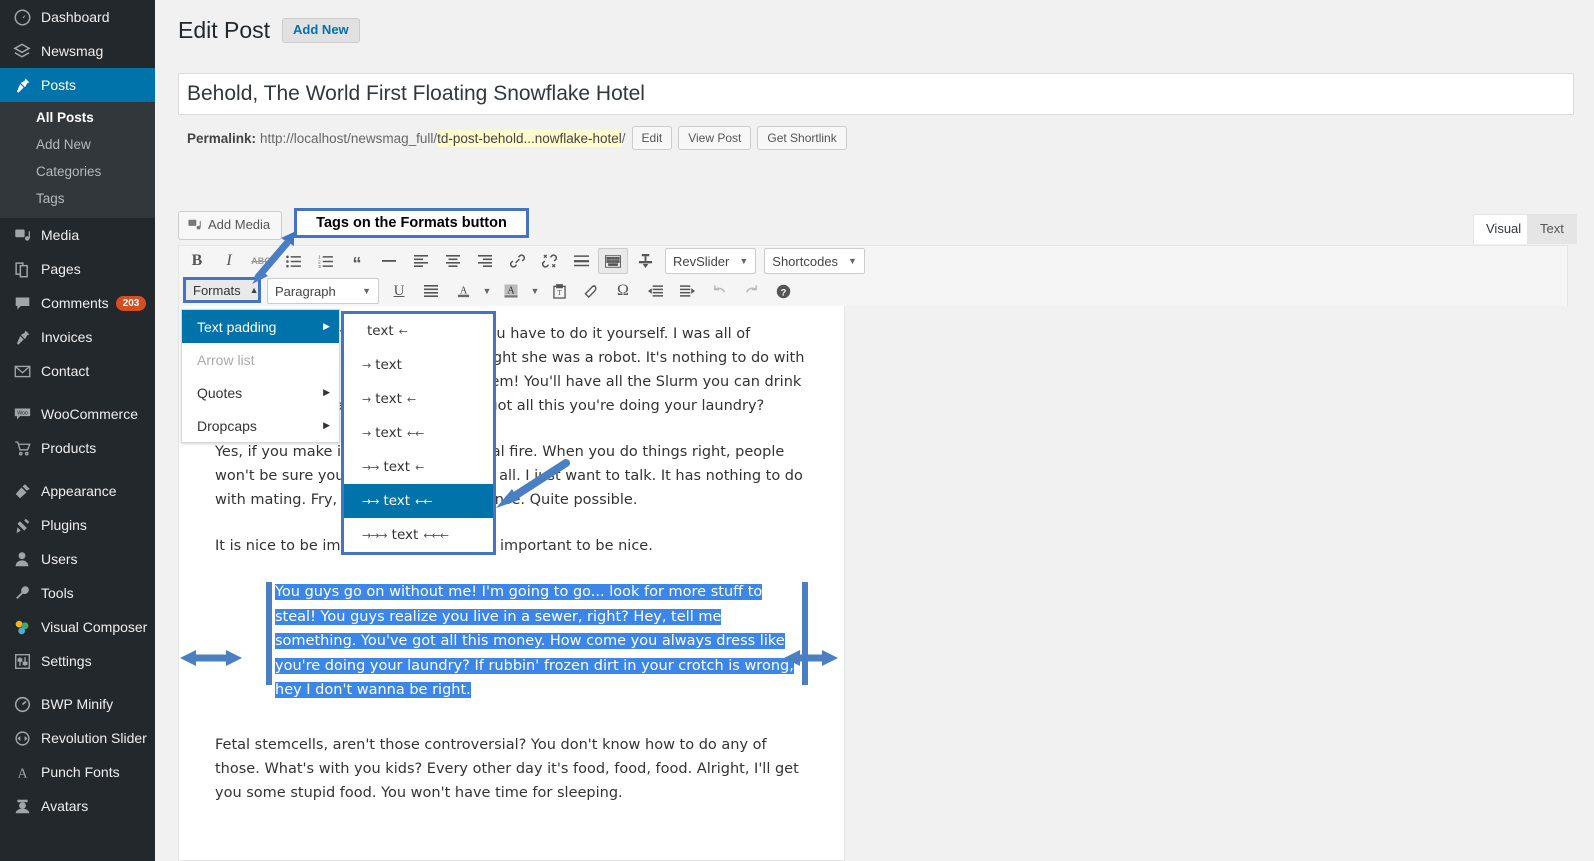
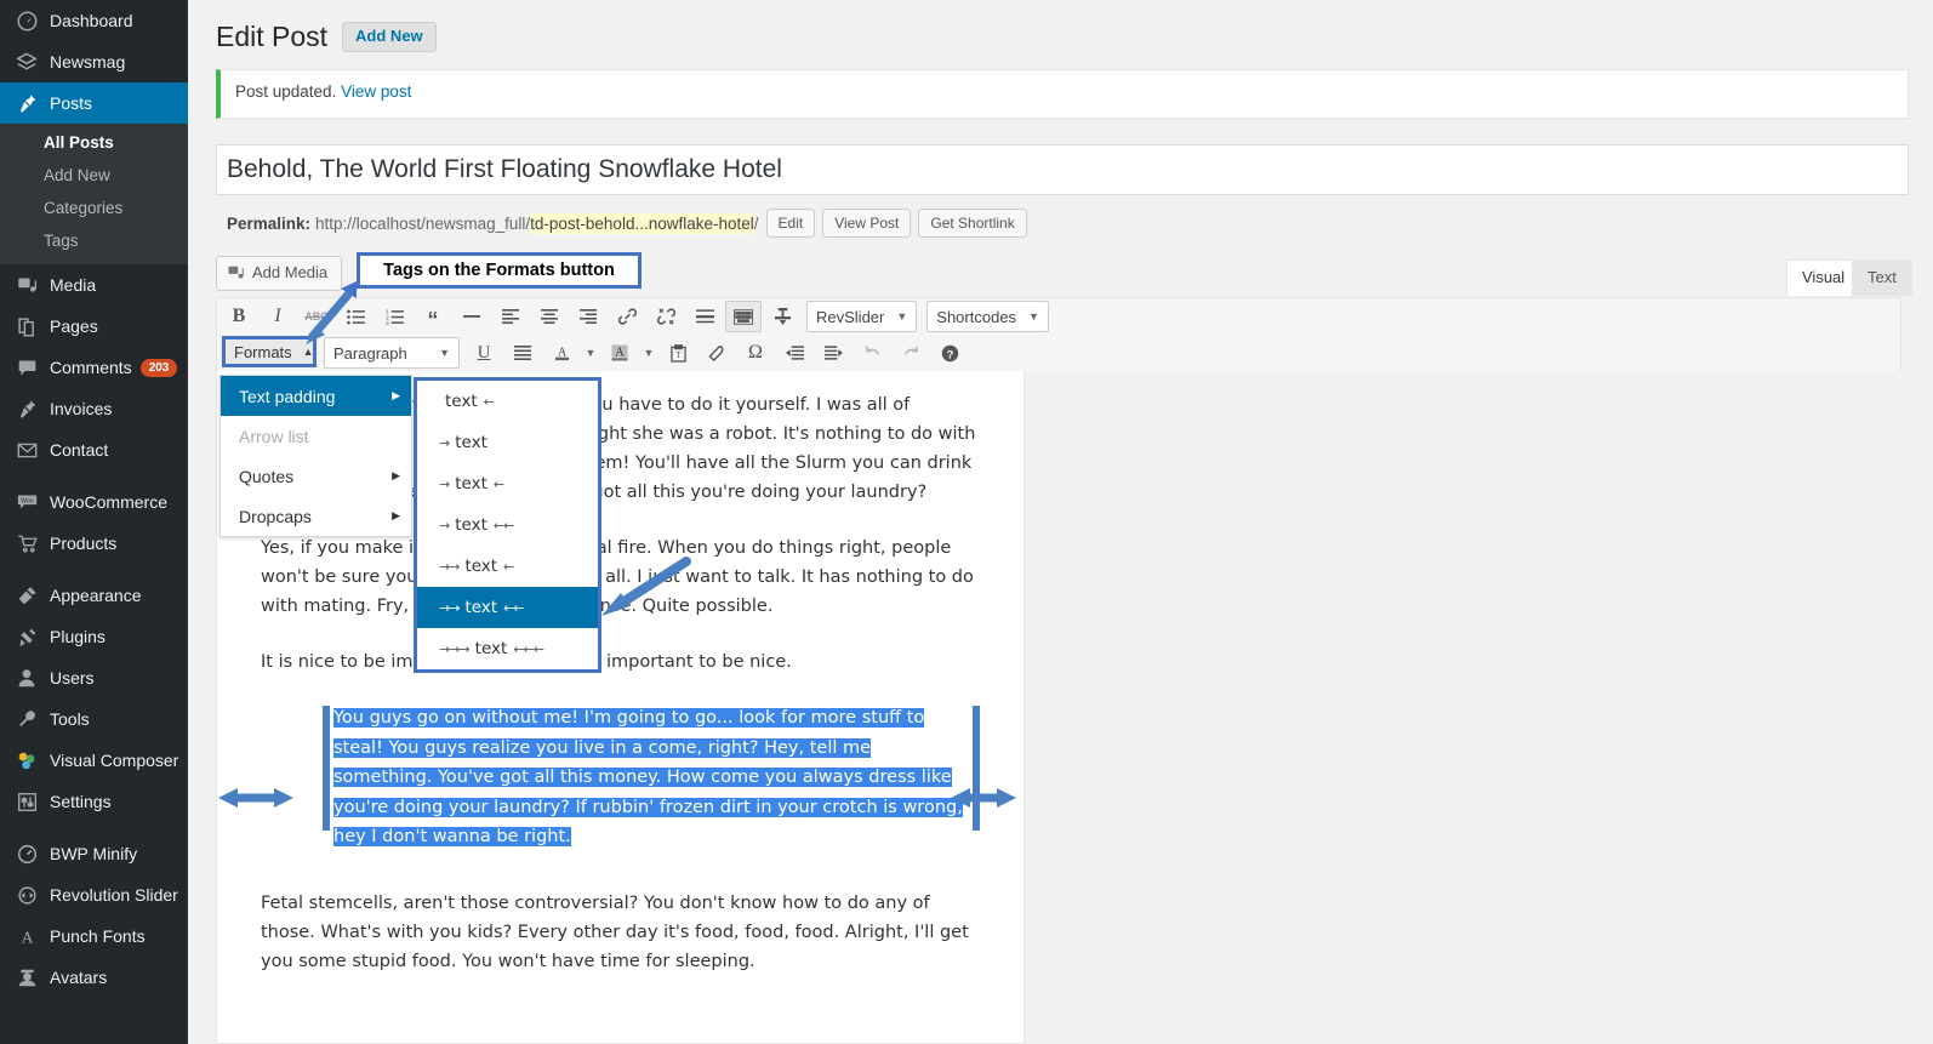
  Dashboard
  Newsmag
  Posts
  All Posts
  Add New
  Categories
  Tags
  Media
  Pages
  Comments
  203
  Invoices
  Contact
  WooCommerce
  Products
  Appearance
  Plugins
  Users
  Tools
  Visual Composer
  Settings
  BWP Minify
  Revolution Slider
  A
  Punch Fonts
  Avatars
  Edit Post
  Add New
+ Post updated. View post
  Behold, The World First Floating Snowflake Hotel
  Permalink:
  http://localhost/newsmag_full/
  td-post-behold...nowflake-hotel
  /
  Edit
  View Post
  Get Shortlink
  Add Media
  Visual
  Text
  B
  I
  “
  RevSlider
  ▼
  Shortcodes
  ▼
  Paragraph
  ▼
  U
  A
  ▼
  A
  ▼
  T
  Ω
  ?
  Formats
  ▲
- You guys go on without me! I'm going to go... look for more stuff to steal! You guys realize you live in a sewer, right? Hey, tell me something. You've got all this money. How come you always dress like you're doing your laundry? If rubbin' frozen dirt in your crotch is wrong, hey I don't wanna be right.
+ You guys go on without me! I'm going to go... look for more stuff to steal! You guys realize you live in a come, right? Hey, tell me something. You've got all this money. How come you always dress like you're doing your laundry? If rubbin' frozen dirt in your crotch is wrong, hey I don't wanna be right.
  Fetal stemcells, aren't those controversial? You don't know how to do any of those. What's with you kids? Every other day it's food, food, food. Alright, I'll get you some stupid food. You won't have time for sleeping.
  Text padding
  ▶
  Arrow list
  Quotes
  ▶
  Dropcaps
  ▶
  text
  ←
  →
  text
  →
  text
  ←
  →
  text
  ←←
  →→
  text
  ←
  →→
  text
  ←←
  →→→
  text
  ←←←
  Tags on the Formats button
